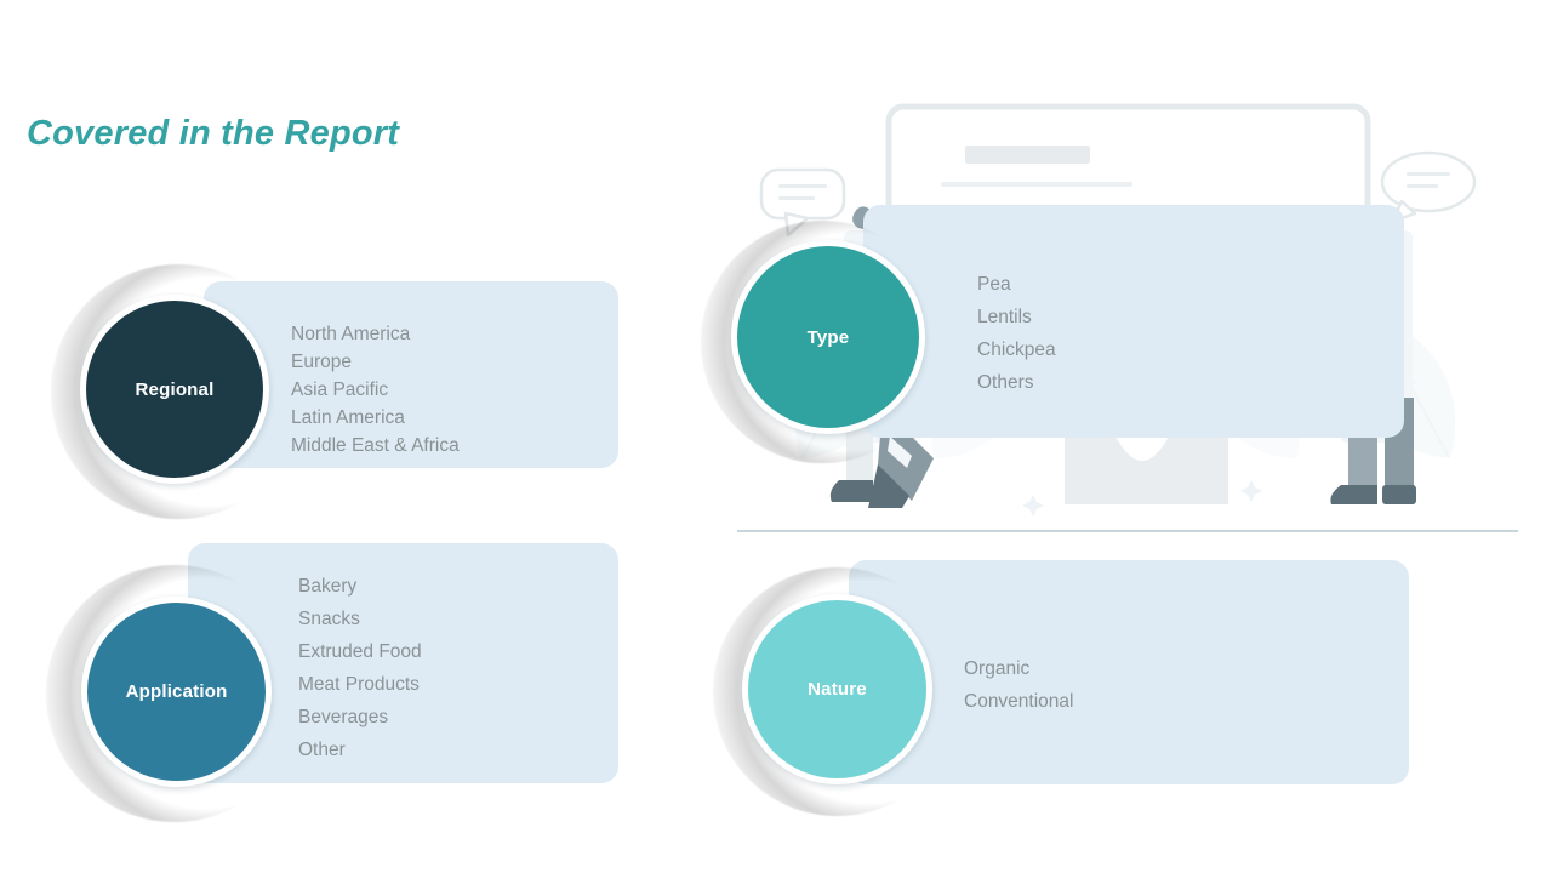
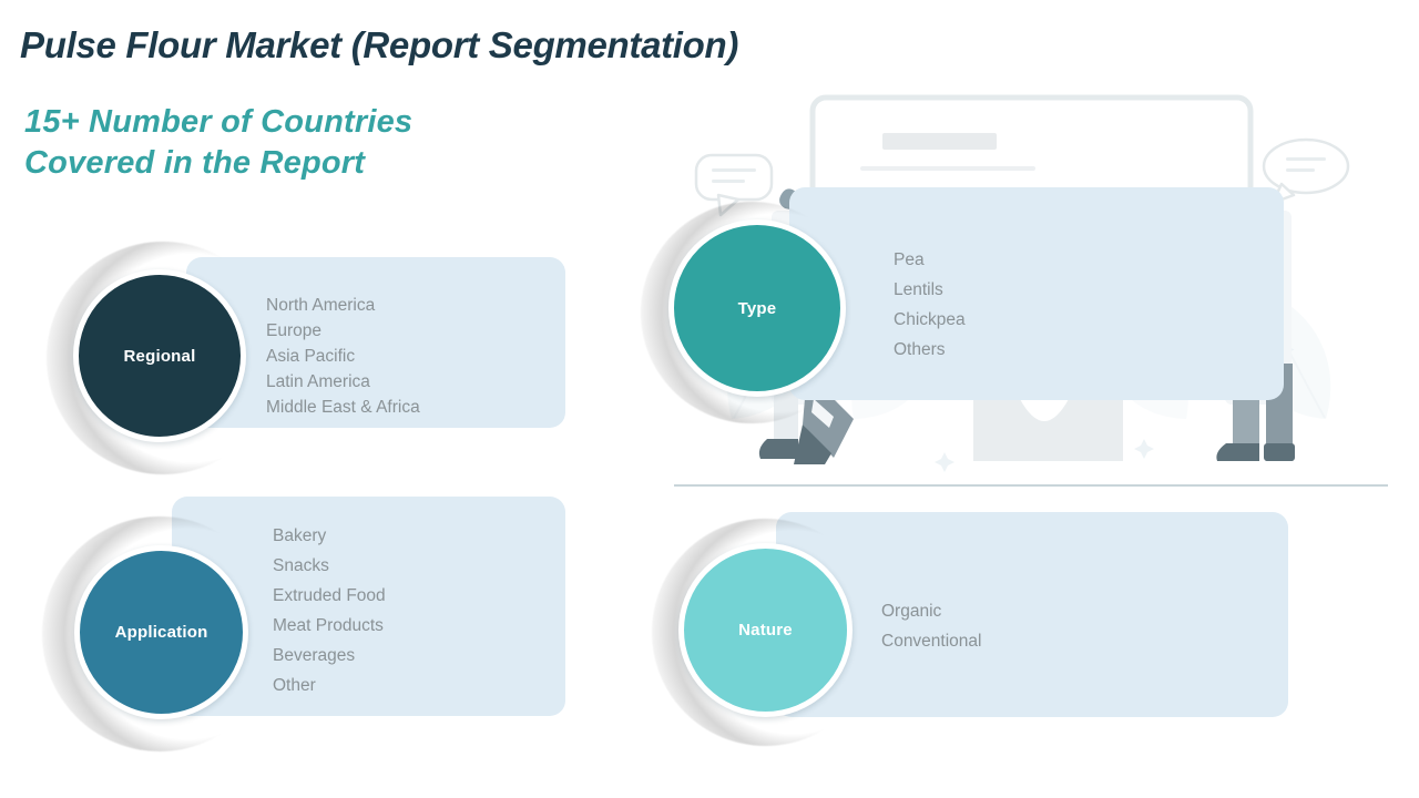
+ Pulse Flour Market (Report Segmentation)
+ 15+ Number of Countries
  Covered in the Report
  Regional
  North America
  Europe
  Asia Pacific
  Latin America
  Middle East & Africa
  Application
  Bakery
  Snacks
  Extruded Food
  Meat Products
  Beverages
  Other
  Type
  Pea
  Lentils
  Chickpea
  Others
  Nature
  Organic
  Conventional
